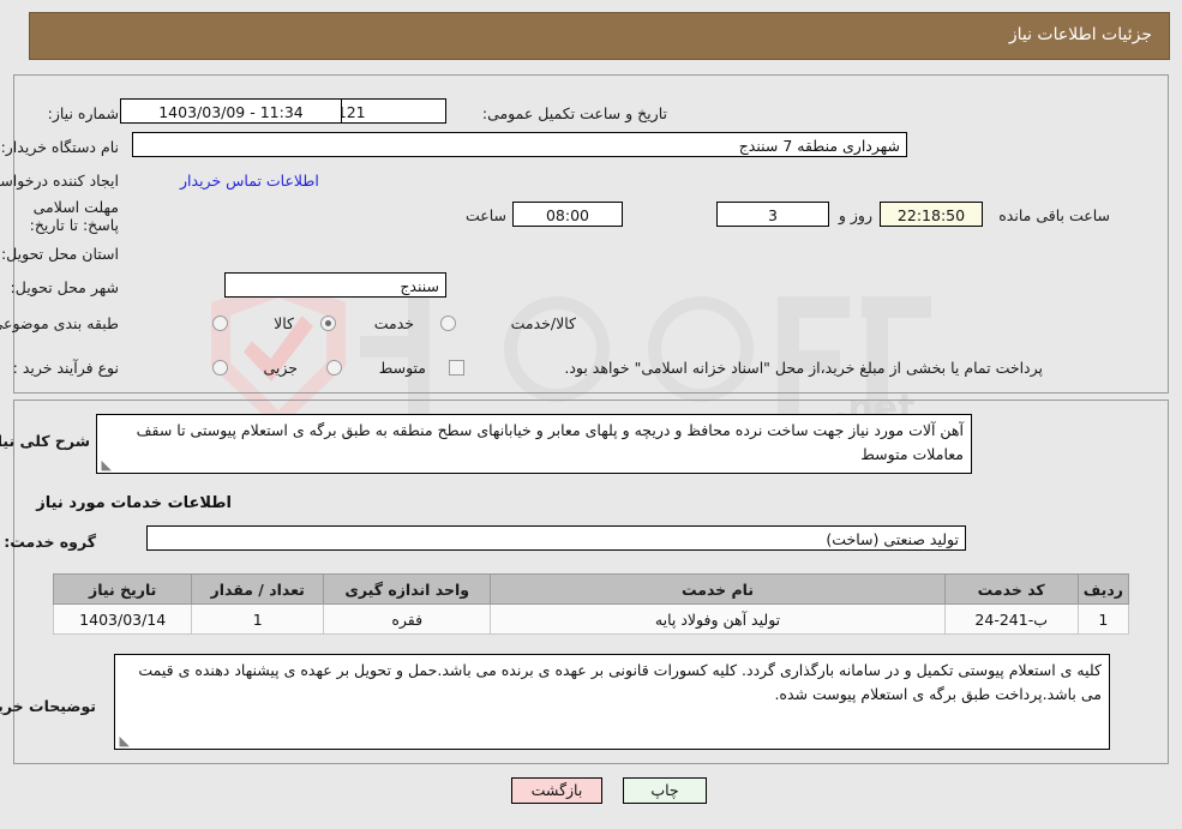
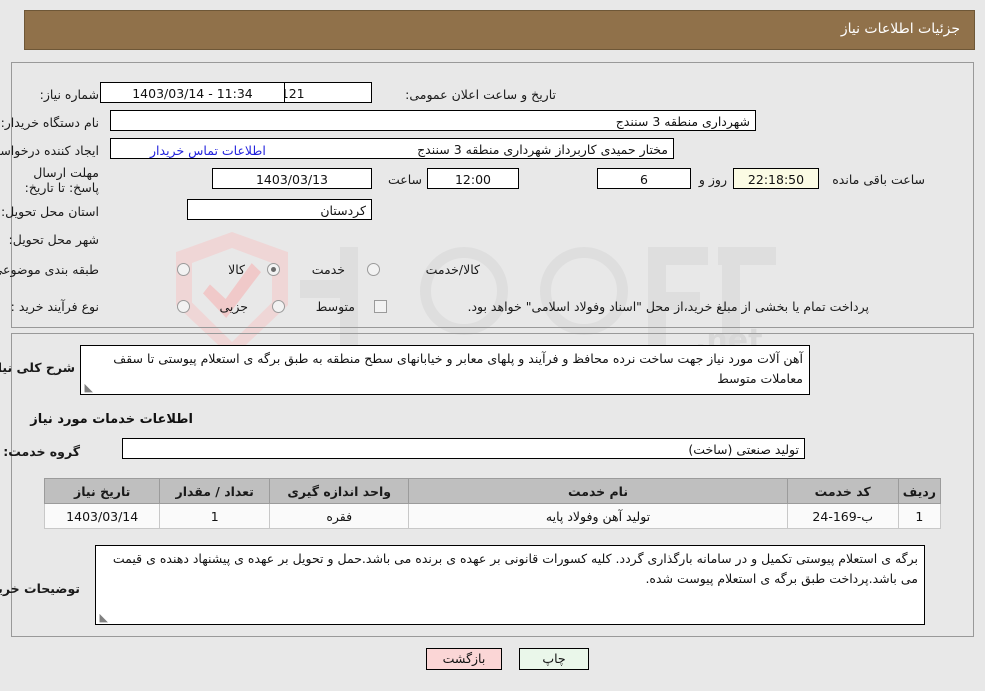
  .net
  جزئیات اطلاعات نیاز
  شماره نیاز:
- تاریخ و ساعت تکمیل عمومی:
+ تاریخ و ساعت اعلان عمومی:
- 11:34 - 1403/03/09
+ 11:34 - 1403/03/14
  نام دستگاه خریدار:
- شهرداری منطقه 7 سنندج
+ شهرداری منطقه 3 سنندج
  ایجاد کننده درخواس
+ مختار حمیدی کاربرداز شهرداری منطقه 3 سنندج
  اطلاعات تماس خریدار
- مهلت اسلامی پاسخ: تا تاریخ:
+ مهلت ارسال پاسخ: تا تاریخ:
+ 1403/03/13
  ساعت
- 08:00
+ 12:00
- 3
+ 6
  روز و
  22:18:50
  ساعت باقی مانده
  استان محل تحویل:
+ کردستان
  شهر محل تحویل:
- سنندج
  طبقه بندی موضوع
  کالا
  خدمت
  کالا/خدمت
  نوع فرآیند خرید :
  جزیی
  متوسط
- پرداخت تمام یا بخشی از مبلغ خرید،از محل "اسناد خزانه اسلامی" خواهد بود.
+ پرداخت تمام یا بخشی از مبلغ خرید،از محل "اسناد وفولاد اسلامی" خواهد بود.
  شرح کلی نیا
- آهن آلات مورد نیاز جهت ساخت نرده محافظ و دریچه و پلهای معابر و خیابانهای سطح منطقه به طبق برگه ی استعلام پیوستی تا سقف معاملات متوسط
+ آهن آلات مورد نیاز جهت ساخت نرده محافظ و فرآیند و پلهای معابر و خیابانهای سطح منطقه به طبق برگه ی استعلام پیوستی تا سقف معاملات متوسط
  ◣
  اطلاعات خدمات مورد نیاز
  گروه خدمت:
  تولید صنعتی (ساخت)
  ردیف	کد خدمت	نام خدمت	واحد اندازه گیری	تعداد / مقدار	تاریخ نیاز
- 1	ب-241-24	تولید آهن وفولاد پایه	فقره	1	1403/03/14
+ 1	ب-169-24	تولید آهن وفولاد پایه	فقره	1	1403/03/14
  توضیحات خری
- کلیه ی استعلام پیوستی تکمیل و در سامانه بارگذاری گردد. کلیه کسورات قانونی بر عهده ی برنده می باشد.حمل و تحویل بر عهده ی پیشنهاد دهنده ی قیمت می باشد.پرداخت طبق برگه ی استعلام پیوست شده.
+ برگه ی استعلام پیوستی تکمیل و در سامانه بارگذاری گردد. کلیه کسورات قانونی بر عهده ی برنده می باشد.حمل و تحویل بر عهده ی پیشنهاد دهنده ی قیمت می باشد.پرداخت طبق برگه ی استعلام پیوست شده.
  ◣
  چاپ
  بازگشت
